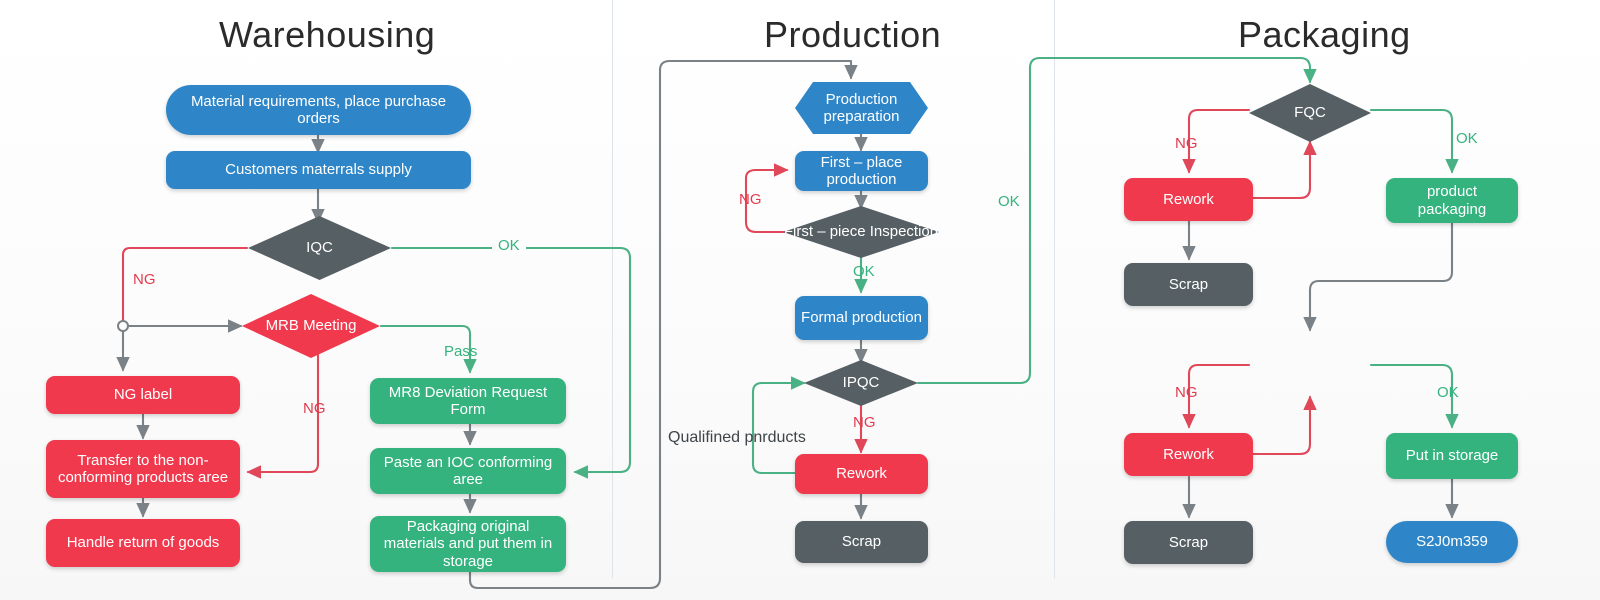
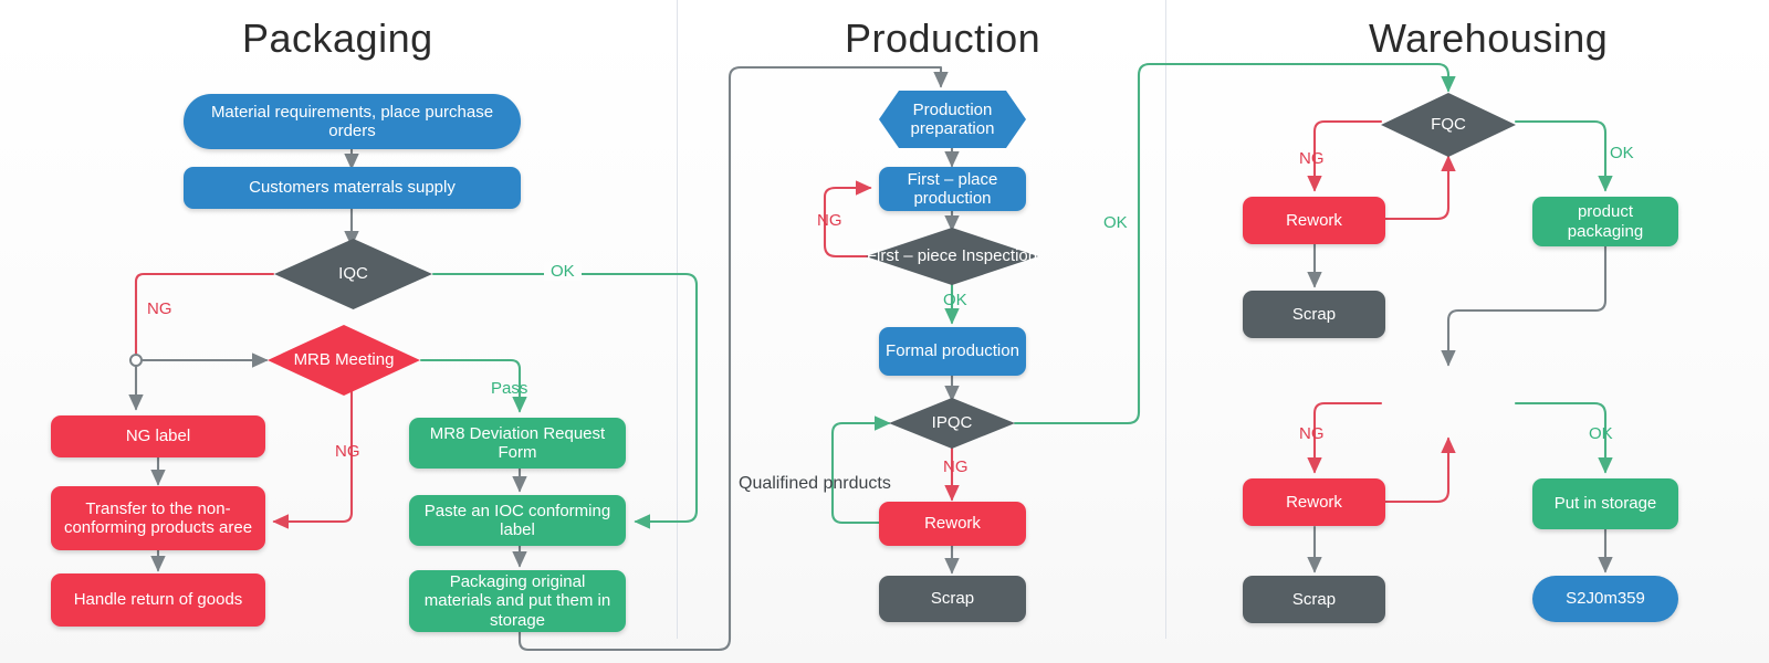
- Warehousing
+ Packaging
  Production
- Packaging
+ Warehousing
  Material requirements, place purchase orders
  Customers materrals supply
  IQC
  MRB Meeting
  NG label
  Transfer to the non-conforming products aree
  Handle return of goods
  MR8 Deviation Request Form
- Paste an IOC conforming aree
+ Paste an IOC conforming label
  Packaging original materials and put them in storage
  NG
  OK
  Pass
  NG
  Production preparation
  First – place production
  First – piece Inspection
  Formal production
  IPQC
  Rework
  Scrap
  NG
  OK
  NG
  OK
  Qualifined pnrducts
  FQC
  Rework
  Scrap
  product packaging
  Rework
  Scrap
  Put in storage
  S2J0m359
  NG
  OK
  NG
  OK
